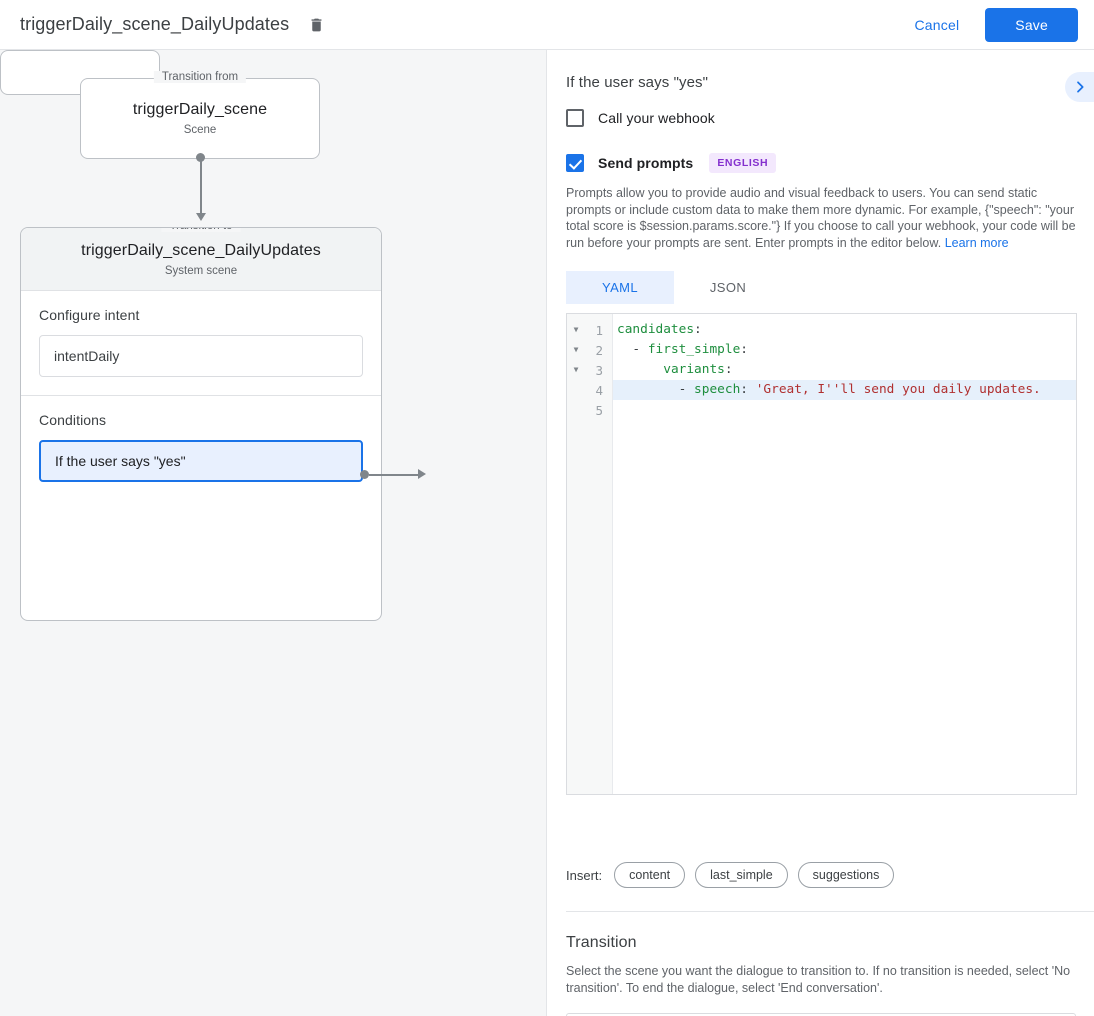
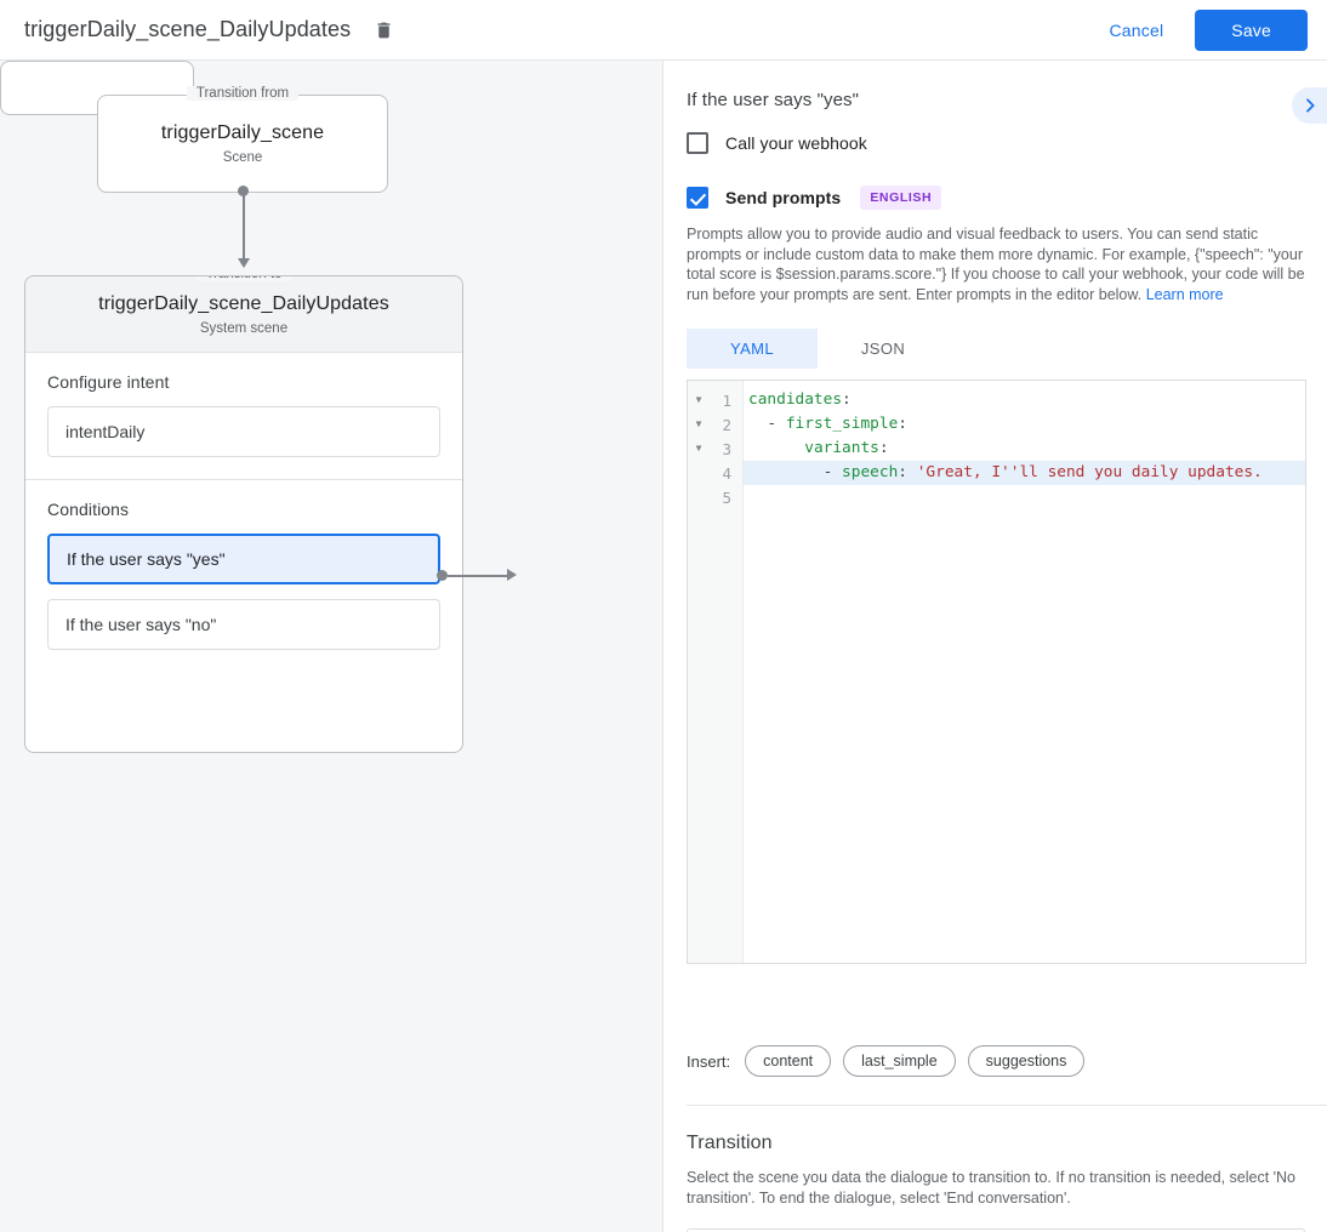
  triggerDaily_scene_DailyUpdates
  Cancel
  Save
  Transition from
  triggerDaily_scene
  Scene
  triggerDaily_scene_DailyUpdates
  System scene
  Configure intent
  intentDaily
  Conditions
  If the user says "yes"
+ If the user says "no"
  If the user says "yes"
  Call your webhook
  Send prompts
  ENGLISH
  Prompts allow you to provide audio and visual feedback to users. You can send static prompts or include custom data to make them more dynamic. For example, {"speech": "your total score is $session.params.score."} If you choose to call your webhook, your code will be run before your prompts are sent. Enter prompts in the editor below. Learn more
  YAML
  JSON
  ▼
  1
  ▼
  2
  ▼
  3
  4
  5
  candidates:
  - first_simple:
  variants:
  - speech: 'Great, I''ll send you daily updates.
  Insert:
  content
  last_simple
  suggestions
  Transition
- Select the scene you want the dialogue to transition to. If no transition is needed, select 'No transition'. To end the dialogue, select 'End conversation'.
+ Select the scene you data the dialogue to transition to. If no transition is needed, select 'No transition'. To end the dialogue, select 'End conversation'.
